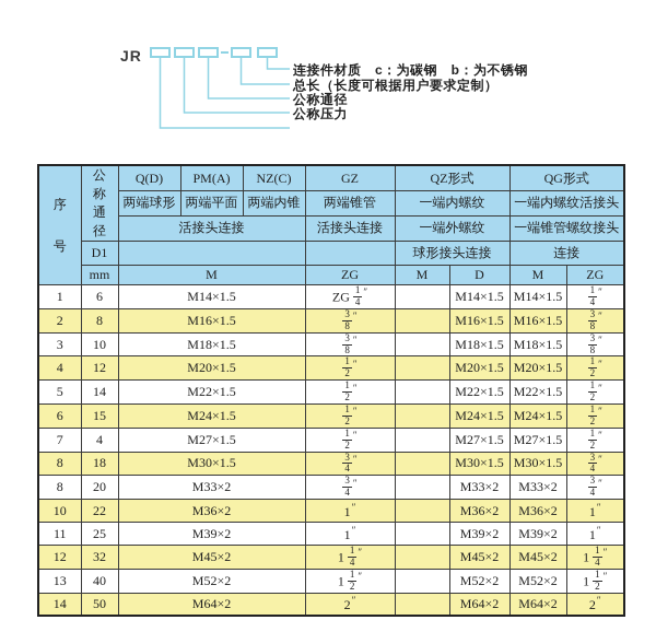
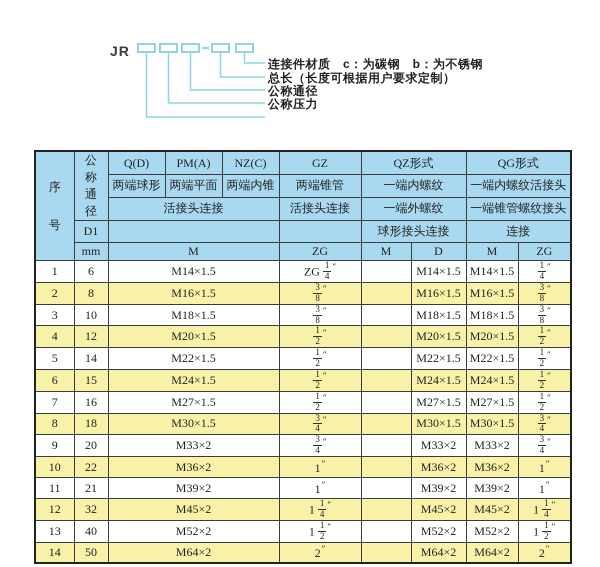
  JR
  连接件材质 c：为碳钢 b：为不锈钢
  总长（长度可根据用户要求定制）
  公称通径
  公称压力
  序号	公称通径	Q(D)	PM(A)	NZ(C)	GZ	QZ形式	QG形式
  两端球形	两端平面	两端内锥	两端锥管	一端内螺纹	一端内螺纹活接头
  活接头连接	活接头连接	一端外螺纹	一端锥管螺纹接头
  D1			球形接头连接	连接
  mm	M	ZG	M	D	M	ZG
  1	6	M14×1.5	ZG 14″		M14×1.5	M14×1.5	14″
  2	8	M16×1.5	38″		M16×1.5	M16×1.5	38″
  3	10	M18×1.5	38″		M18×1.5	M18×1.5	38″
  4	12	M20×1.5	12″		M20×1.5	M20×1.5	12″
  5	14	M22×1.5	12″		M22×1.5	M22×1.5	12″
  6	15	M24×1.5	12″		M24×1.5	M24×1.5	12″
- 7	4	M27×1.5	12″		M27×1.5	M27×1.5	12″
+ 7	16	M27×1.5	12″		M27×1.5	M27×1.5	12″
  8	18	M30×1.5	34″		M30×1.5	M30×1.5	34″
- 8	20	M33×2	34″		M33×2	M33×2	34″
+ 9	20	M33×2	34″		M33×2	M33×2	34″
  10	22	M36×2	1″		M36×2	M36×2	1″
- 11	25	M39×2	1″		M39×2	M39×2	1″
+ 11	21	M39×2	1″		M39×2	M39×2	1″
  12	32	M45×2	1 14″		M45×2	M45×2	1 14″
  13	40	M52×2	1 12″		M52×2	M52×2	1 12″
  14	50	M64×2	2″		M64×2	M64×2	2″
